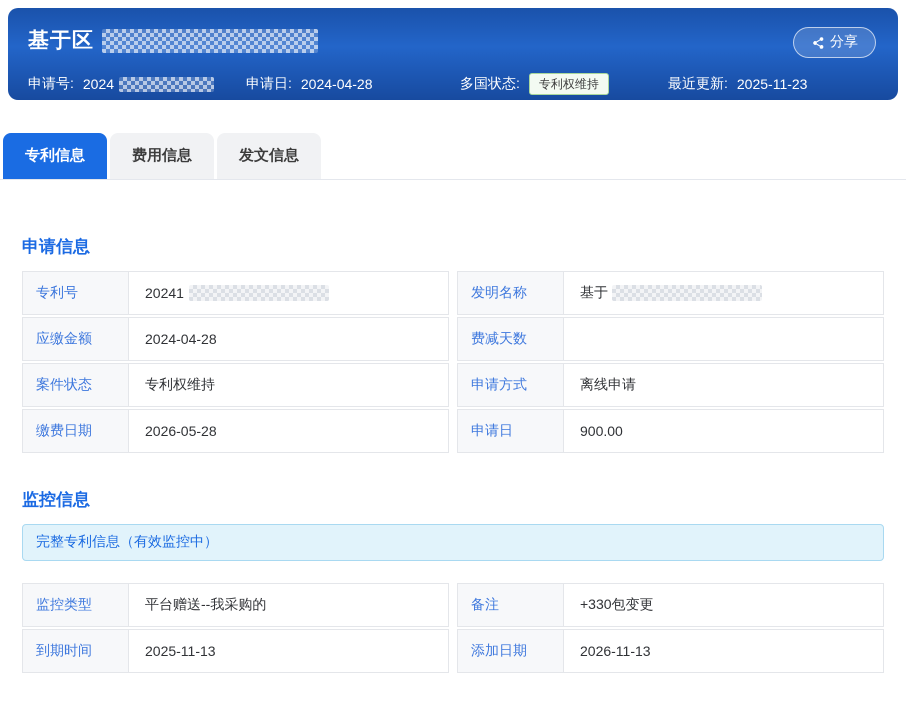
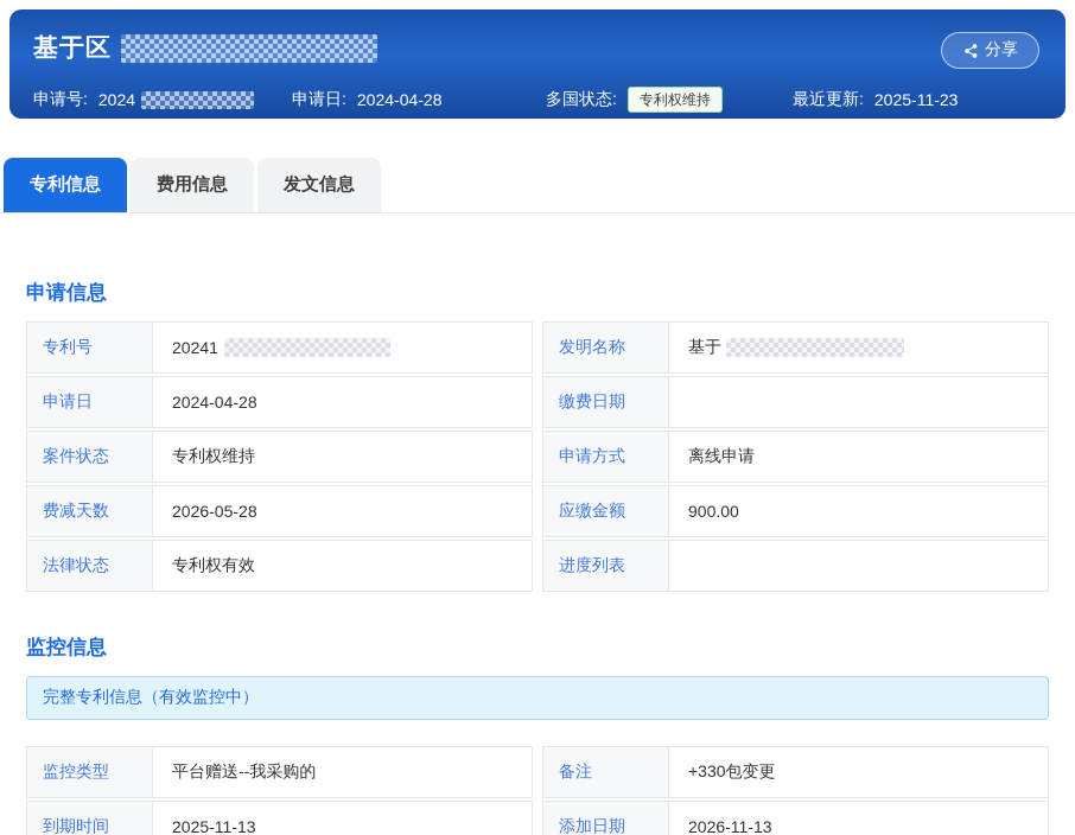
  基于区
  分享
  申请号:
  2024
  申请日:
  2024-04-28
  多国状态:
  专利权维持
  最近更新:
  2025-11-23
  专利信息
  费用信息
  发文信息
  申请信息
  专利号
  20241
  发明名称
  基于
- 应缴金额
+ 申请日
  2024-04-28
- 费减天数
+ 缴费日期
  案件状态
  专利权维持
  申请方式
  离线申请
- 缴费日期
+ 费减天数
  2026-05-28
- 申请日
+ 应缴金额
  900.00
+ 法律状态
+ 专利权有效
+ 进度列表
  监控信息
  完整专利信息（有效监控中）
  监控类型
  平台赠送--我采购的
  备注
  +330包变更
  到期时间
  2025-11-13
  添加日期
  2026-11-13
